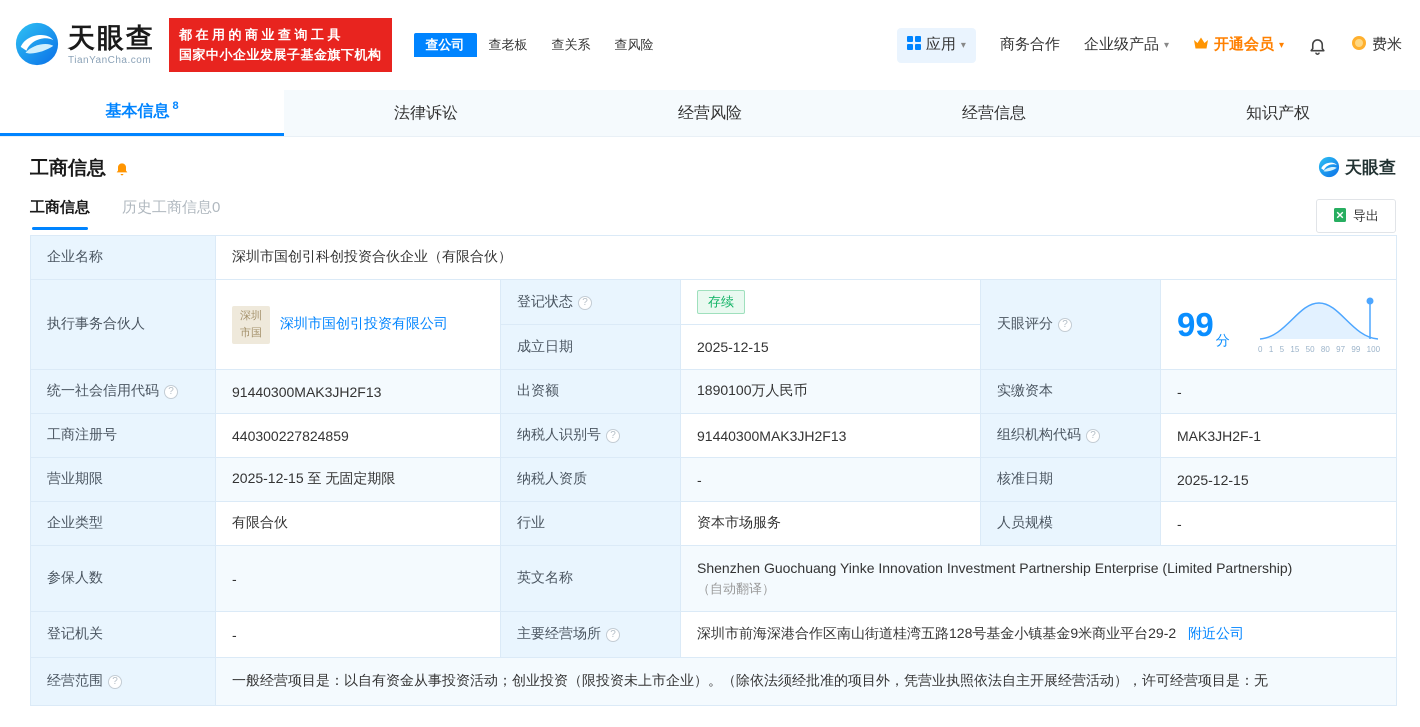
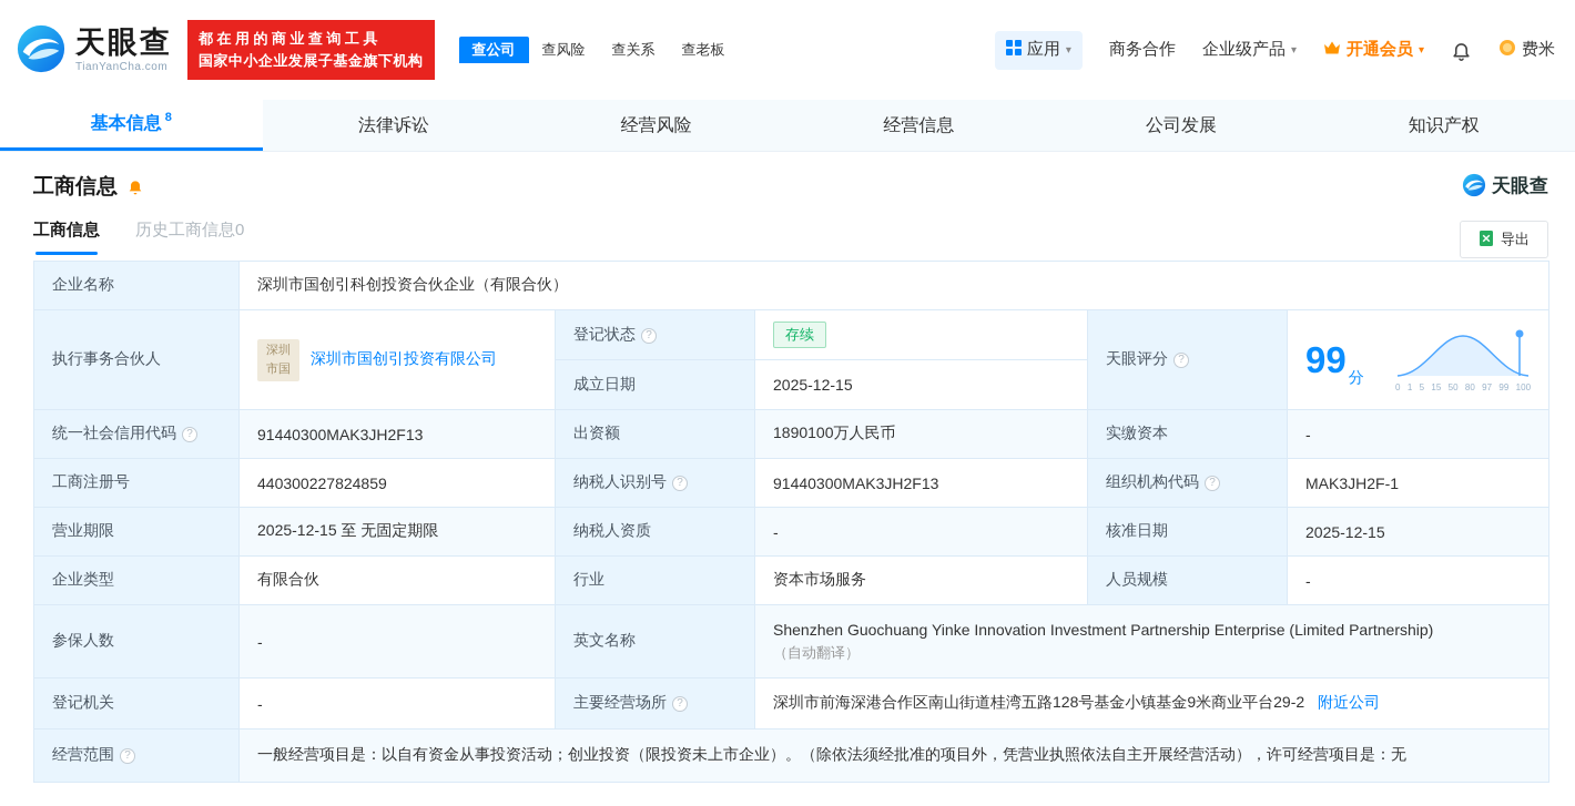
  天眼查
  TianYanCha.com
  都在用的商业查询工具
  国家中小企业发展子基金旗下机构
  查公司
- 查老板
+ 查风险
  查关系
- 查风险
+ 查老板
  应用
  ▾
  商务合作
  企业级产品
  ▾
  开通会员
  ▾
  费米
  基本信息
  8
  法律诉讼
  经营风险
  经营信息
+ 公司发展
  知识产权
  工商信息
  天眼查
  工商信息
  历史工商信息0
  导出
  企业名称	深圳市国创引科创投资合伙企业（有限合伙）
  执行事务合伙人	深圳市国 深圳市国创引投资有限公司	登记状态 ?	存续	天眼评分 ?	99 分 0 1 5 15 50 80 97 99 100
  成立日期	2025-12-15
  统一社会信用代码 ?	91440300MAK3JH2F13	出资额	1890100万人民币	实缴资本	-
  工商注册号	440300227824859	纳税人识别号 ?	91440300MAK3JH2F13	组织机构代码 ?	MAK3JH2F-1
  营业期限	2025-12-15 至 无固定期限	纳税人资质	-	核准日期	2025-12-15
  企业类型	有限合伙	行业	资本市场服务	人员规模	-
  参保人数	-	英文名称	Shenzhen Guochuang Yinke Innovation Investment Partnership Enterprise (Limited Partnership) （自动翻译）
  登记机关	-	主要经营场所 ?	深圳市前海深港合作区南山街道桂湾五路128号基金小镇基金9米商业平台29-2 附近公司
  经营范围 ?	一般经营项目是：以自有资金从事投资活动；创业投资（限投资未上市企业）。（除依法须经批准的项目外，凭营业执照依法自主开展经营活动），许可经营项目是：无
